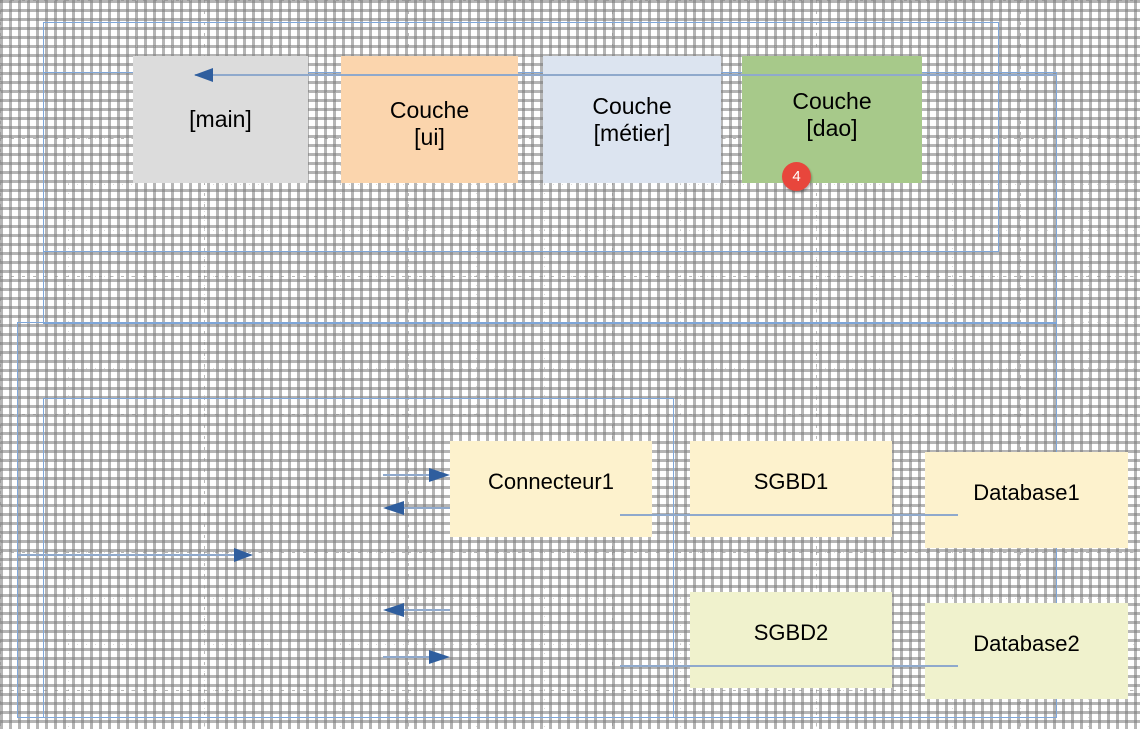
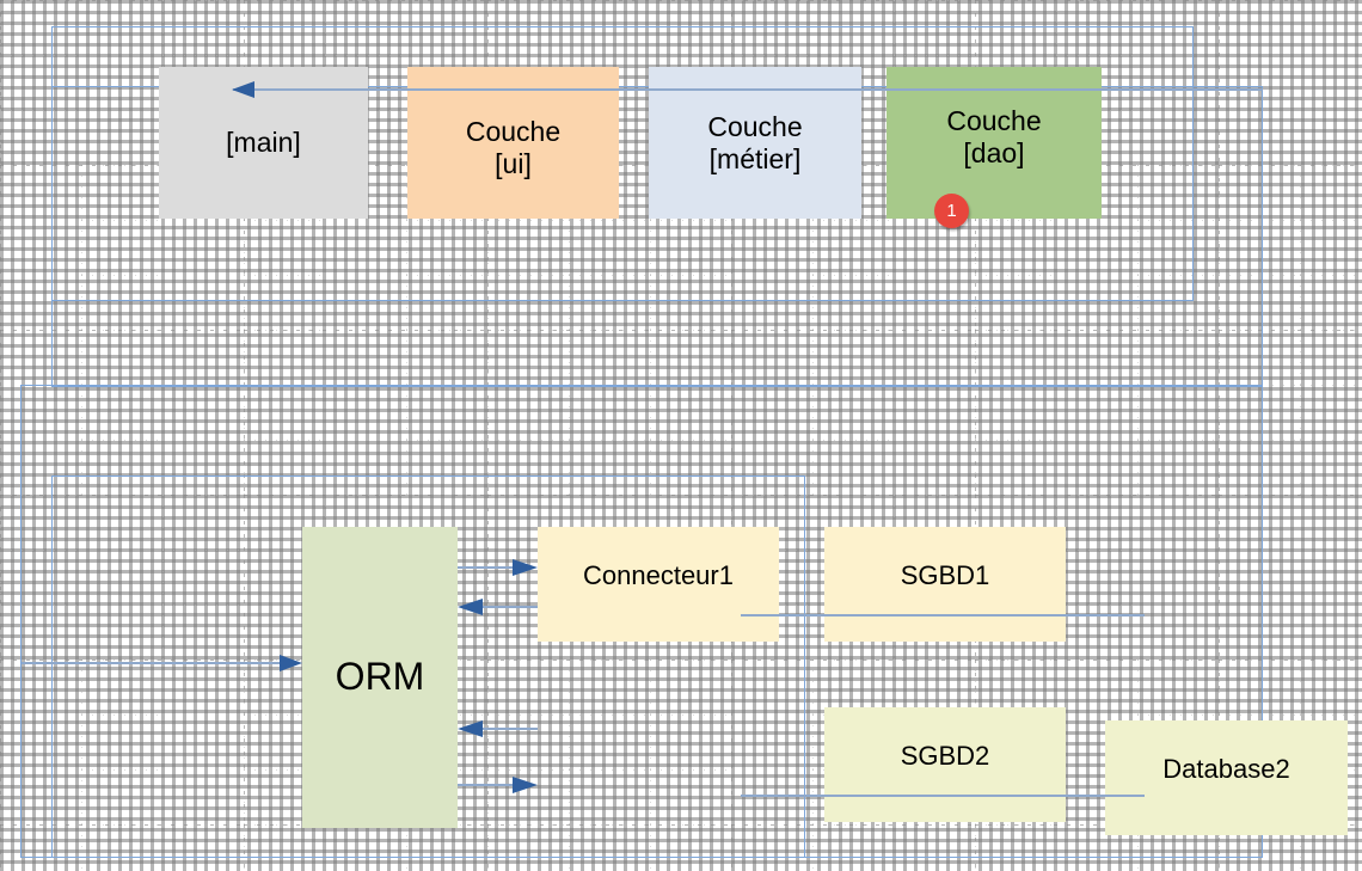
  [main]
  Couche
  [ui]
  Couche
  [métier]
  Couche
  [dao]
- 4
+ 1
+ ORM
  Connecteur1
  SGBD1
  SGBD2
- Database1
  Database2
